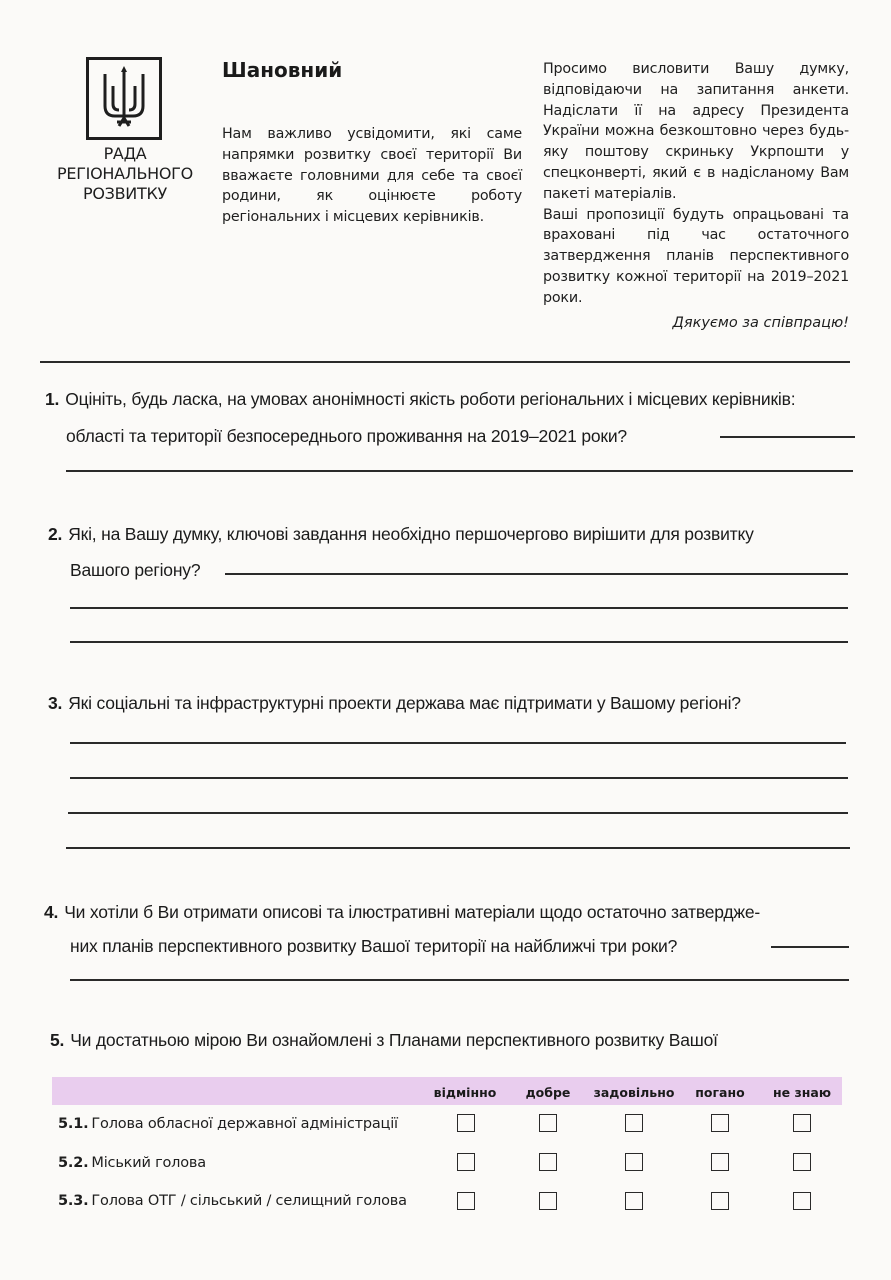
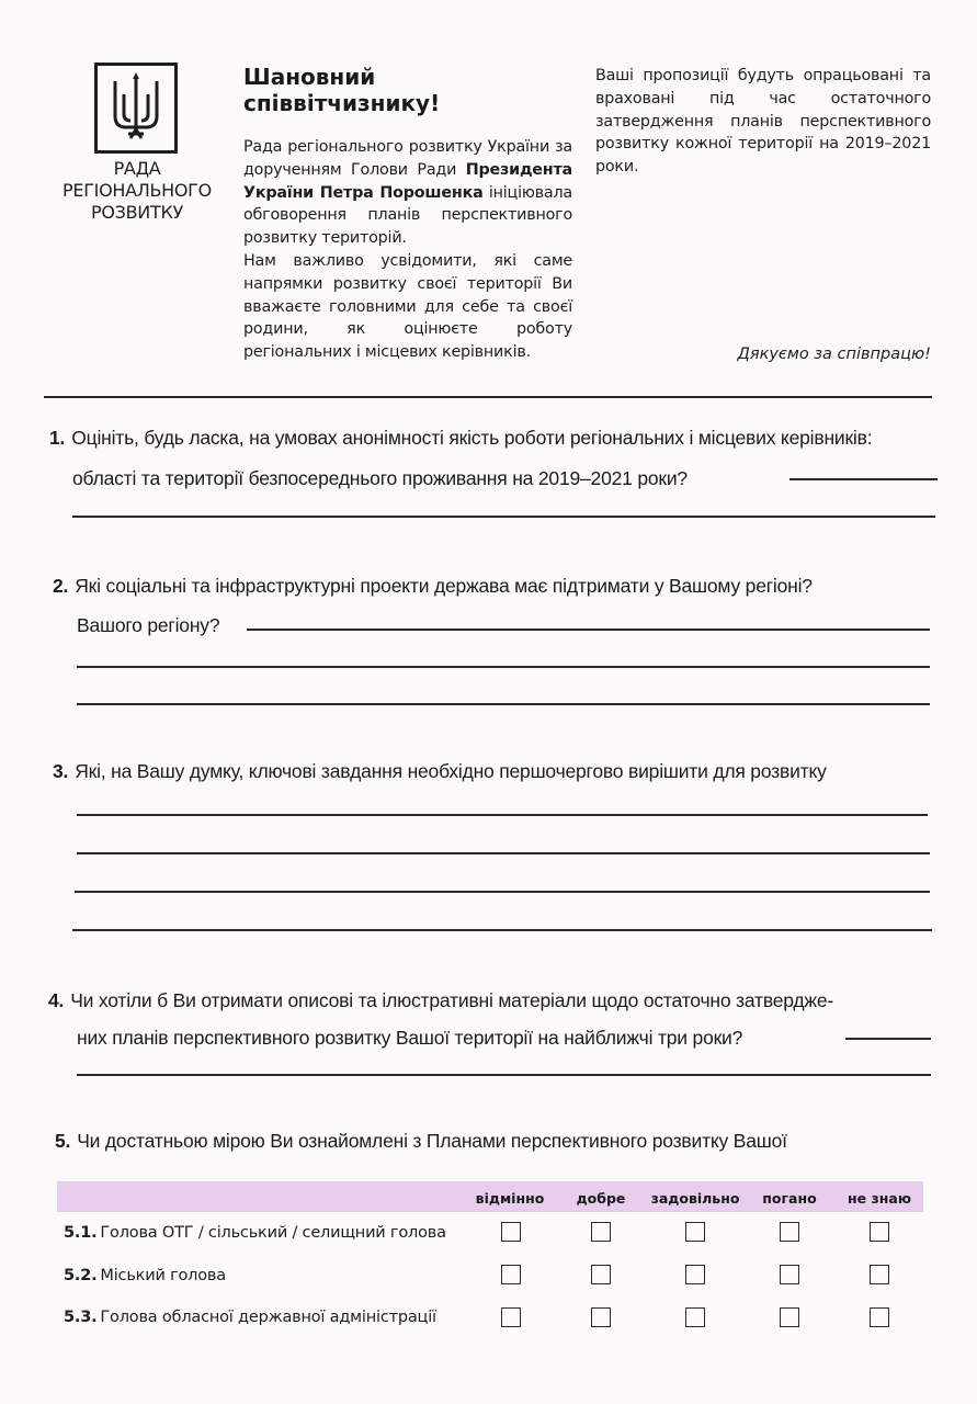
  РАДА
  РЕГІОНАЛЬНОГО
  РОЗВИТКУ
  Шановний
+ співвітчизнику!
+ Рада регіонального розвитку України за дорученням Голови Ради Президента України Петра Порошенка ініціювала обговорення планів перспективного розвитку територій.
  Нам важливо усвідомити, які саме напрямки розвитку своєї території Ви вважаєте головними для себе та своєї родини, як оцінюєте роботу регіональних і місцевих керівників.
- Просимо висловити Вашу думку, відповідаючи на запитання анкети. Надіслати її на адресу Президента України можна безкоштовно через будь-яку поштову скриньку Укрпошти у спецконверті, який є в надісланому Вам пакеті матеріалів.
  Ваші пропозиції будуть опрацьовані та враховані під час остаточного затвердження планів перспективного розвитку кожної території на 2019–2021 роки.
  Дякуємо за співпрацю!
  1. Оцініть, будь ласка, на умовах анонімності якість роботи регіональних і місцевих керівників:
  області та території безпосереднього проживання на 2019–2021 роки?
- 2. Які, на Вашу думку, ключові завдання необхідно першочергово вирішити для розвитку
+ 2. Які соціальні та інфраструктурні проекти держава має підтримати у Вашому регіоні?
  Вашого регіону?
- 3. Які соціальні та інфраструктурні проекти держава має підтримати у Вашому регіоні?
+ 3. Які, на Вашу думку, ключові завдання необхідно першочергово вирішити для розвитку
  4. Чи хотіли б Ви отримати описові та ілюстративні матеріали щодо остаточно затверджe-
  них планів перспективного розвитку Вашої території на найближчі три роки?
  5. Чи достатньою мірою Ви ознайомлені з Планами перспективного розвитку Вашої
  відмінно
  добре
  задовільно
  погано
  не знаю
- 5.1. Голова обласної державної адміністрації
+ 5.1. Голова ОТГ / сільський / селищний голова
  5.2. Міський голова
- 5.3. Голова ОТГ / сільський / селищний голова
+ 5.3. Голова обласної державної адміністрації
